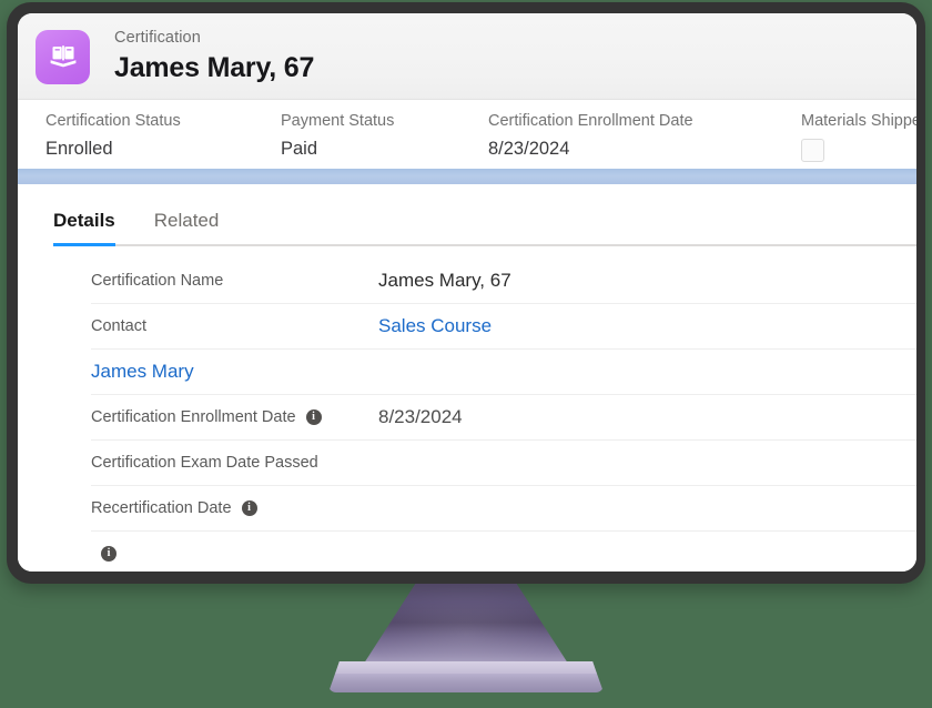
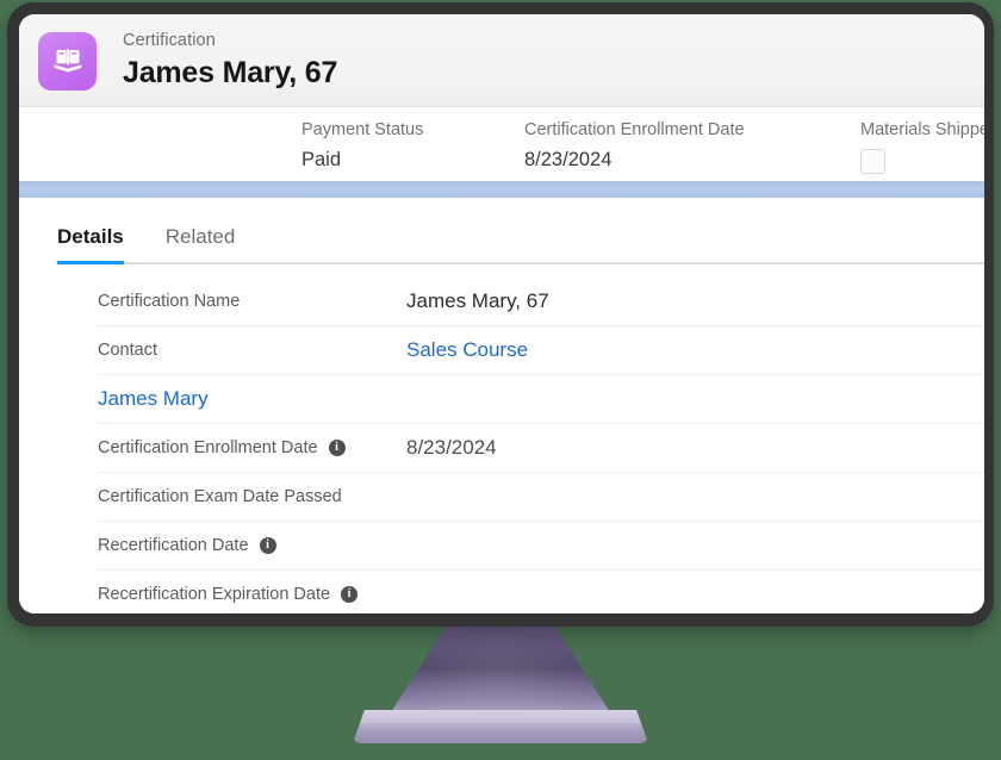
  Certification
  James Mary, 67
- Certification Status
- Enrolled
  Payment Status
  Paid
  Certification Enrollment Date
  8/23/2024
  Materials Shippe
  Details
  Related
  Certification Name
  James Mary, 67
  Contact
  Sales Course
  James Mary
  Certification Enrollment Date
  i
  8/23/2024
  Certification Exam Date Passed
  Recertification Date
  i
+ Recertification Expiration Date
  i
